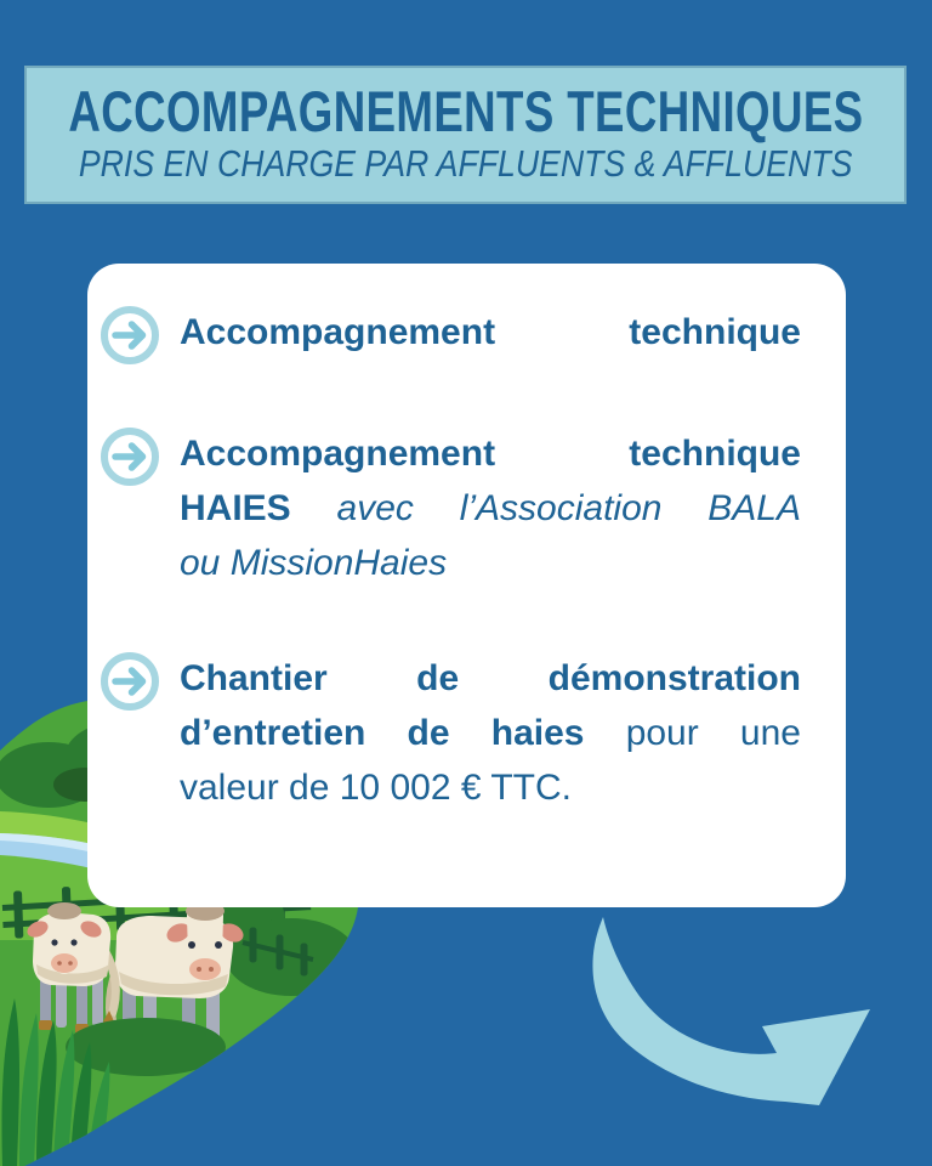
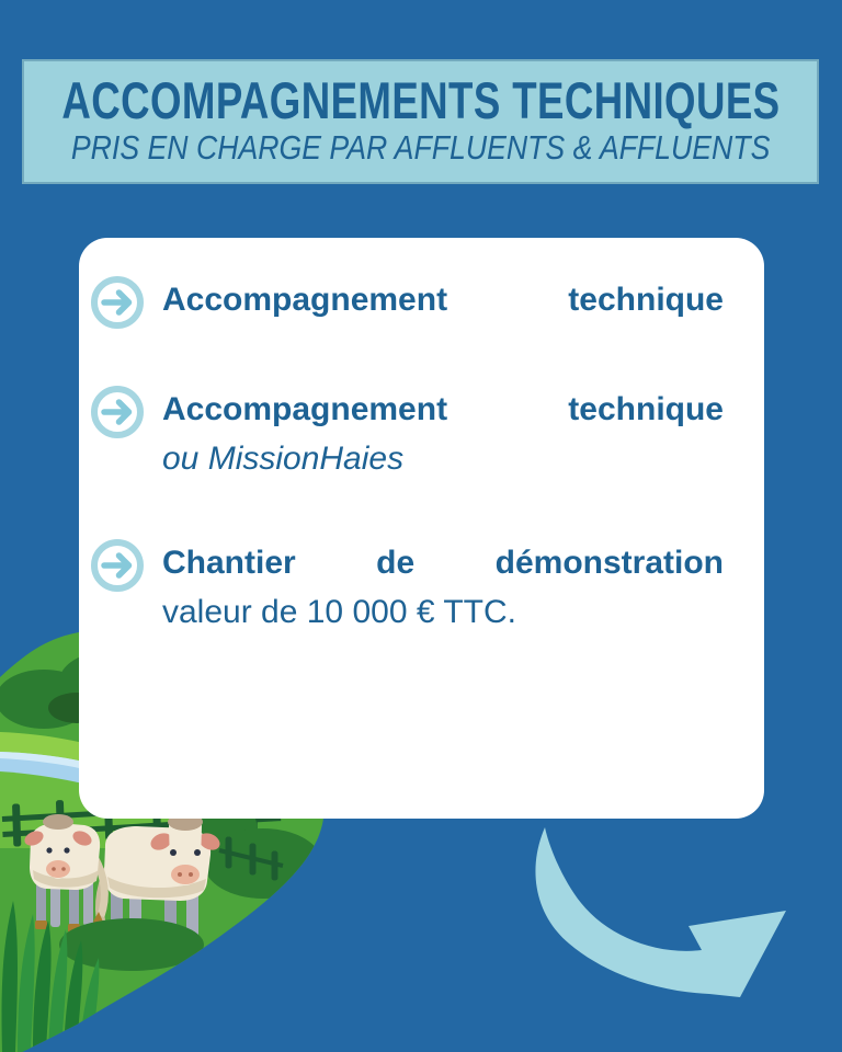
  ACCOMPAGNEMENTS TECHNIQUES
  PRIS EN CHARGE PAR AFFLUENTS & AFFLUENTS
  Accompagnement technique
  Accompagnement technique
- HAIES avec l’Association BALA
  ou MissionHaies
  Chantier de démonstration
- d’entretien de haies pour une
- valeur de 10 002 € TTC.
+ valeur de 10 000 € TTC.
